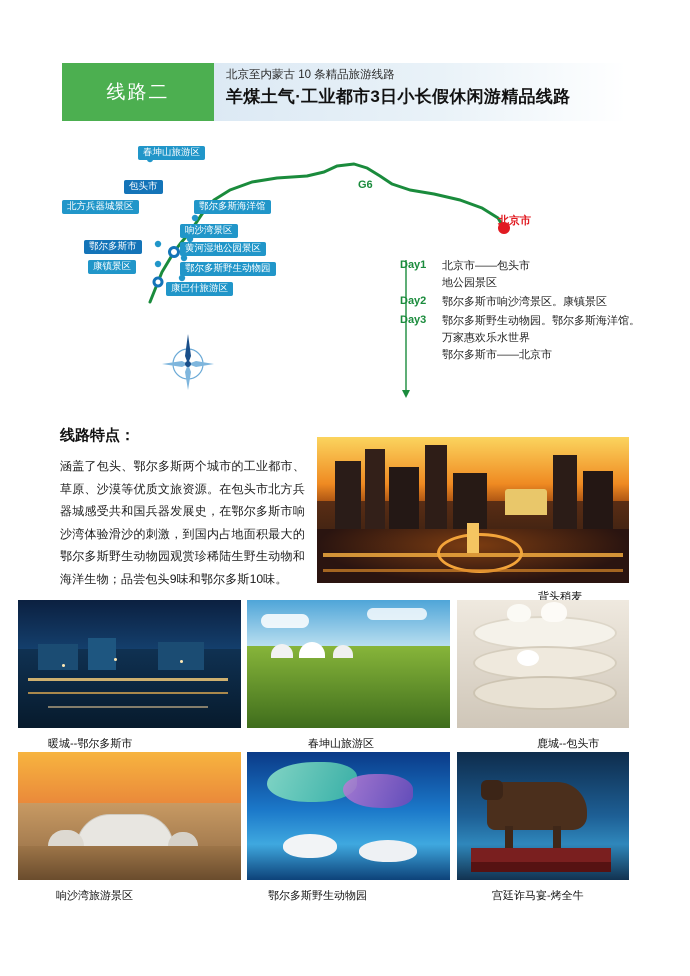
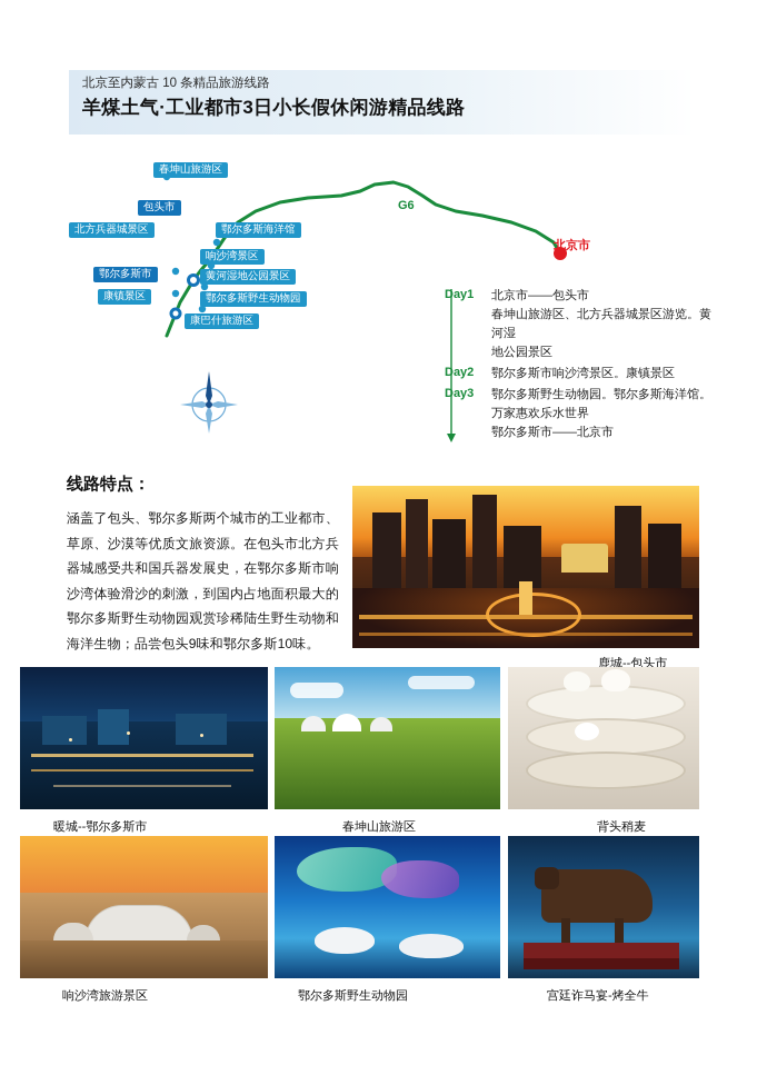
- 线路二
  北京至内蒙古 10 条精品旅游线路
  羊煤土气·工业都市3日小长假休闲游精品线路
  春坤山旅游区
  包头市
  北方兵器城景区
  鄂尔多斯海洋馆
  响沙湾景区
  鄂尔多斯市
  黄河湿地公园景区
  康镇景区
  鄂尔多斯野生动物园
  康巴什旅游区
  北京市
  G6
  Day1
  北京市——包头市
+ 春坤山旅游区、北方兵器城景区游览。黄河湿
  地公园景区
  Day2
  鄂尔多斯市响沙湾景区。康镇景区
  Day3
  鄂尔多斯野生动物园。鄂尔多斯海洋馆。
  万家惠欢乐水世界
  鄂尔多斯市——北京市
  线路特点：
  涵盖了包头、鄂尔多斯两个城市的工业都市、草原、沙漠等优质文旅资源。在包头市北方兵器城感受共和国兵器发展史，在鄂尔多斯市响沙湾体验滑沙的刺激，到国内占地面积最大的鄂尔多斯野生动物园观赏珍稀陆生野生动物和海洋生物；品尝包头9味和鄂尔多斯10味。
- 背头稍麦
+ 鹿城--包头市
  暖城--鄂尔多斯市
  春坤山旅游区
- 鹿城--包头市
+ 背头稍麦
  响沙湾旅游景区
  鄂尔多斯野生动物园
  宫廷诈马宴-烤全牛
